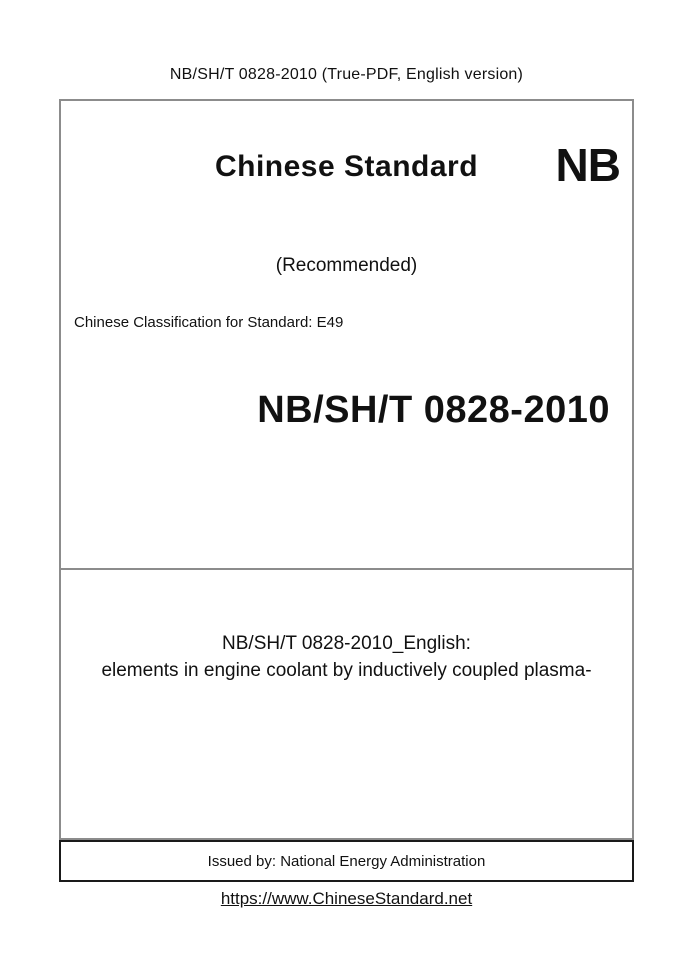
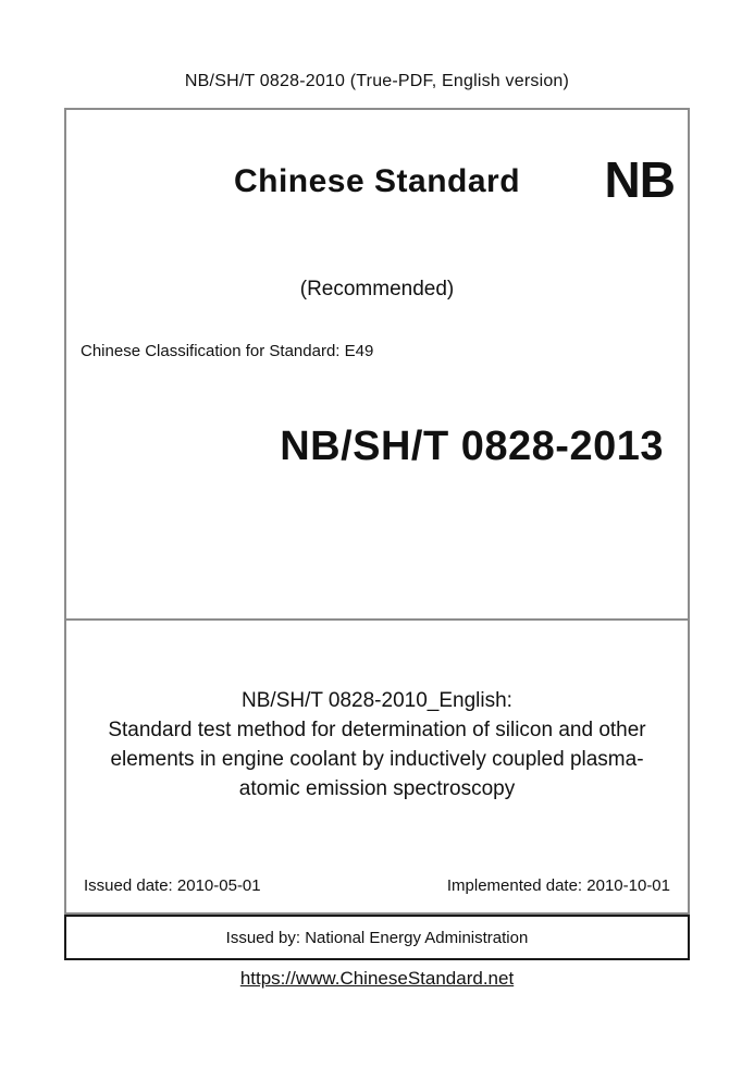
  NB/SH/T 0828-2010 (True-PDF, English version)
  Chinese Standard
  NB
  (Recommended)
  Chinese Classification for Standard: E49
- NB/SH/T 0828-2010
+ NB/SH/T 0828-2013
  NB/SH/T 0828-2010_English:
+ Standard test method for determination of silicon and other
  elements in engine coolant by inductively coupled plasma-
+ atomic emission spectroscopy
+ Issued date: 2010-05-01
+ Implemented date: 2010-10-01
  Issued by: National Energy Administration
  https://www.ChineseStandard.net
